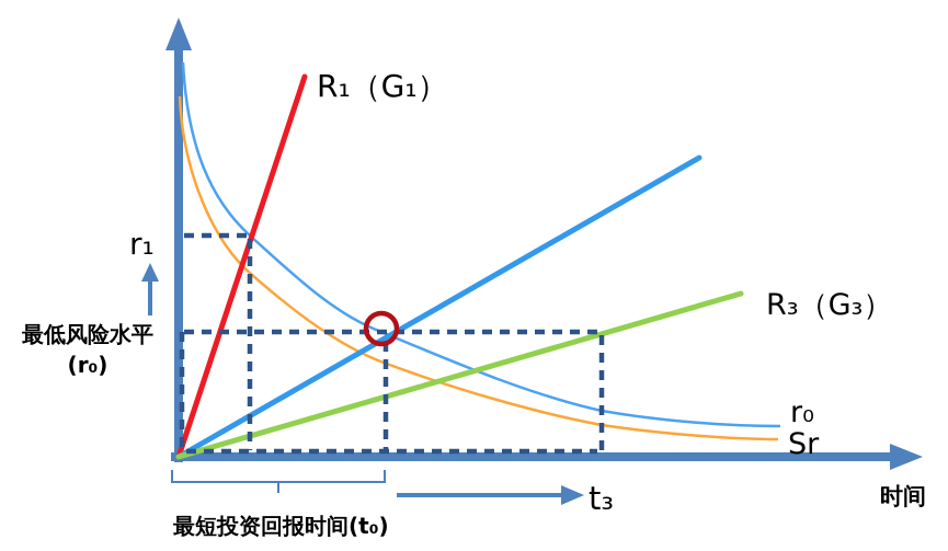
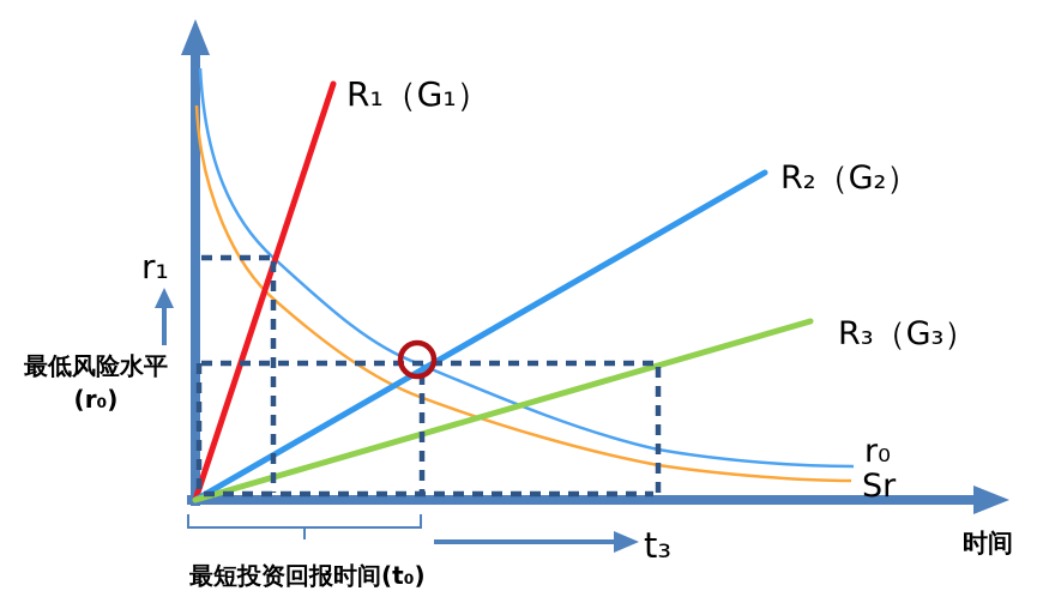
  时间
  R₁（G₁）
+ R₂（G₂）
  R₃（G₃）
  r₁
  最低风险水平
  (r₀)
  r₀
  Sr
  t₃
  最短投资回报时间(t₀)
